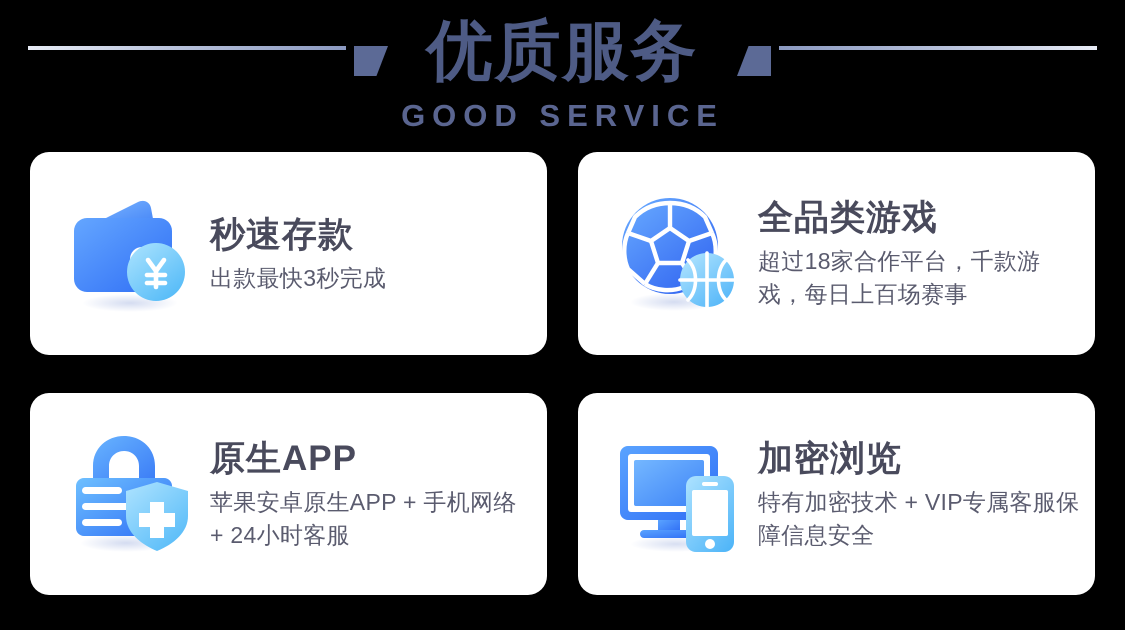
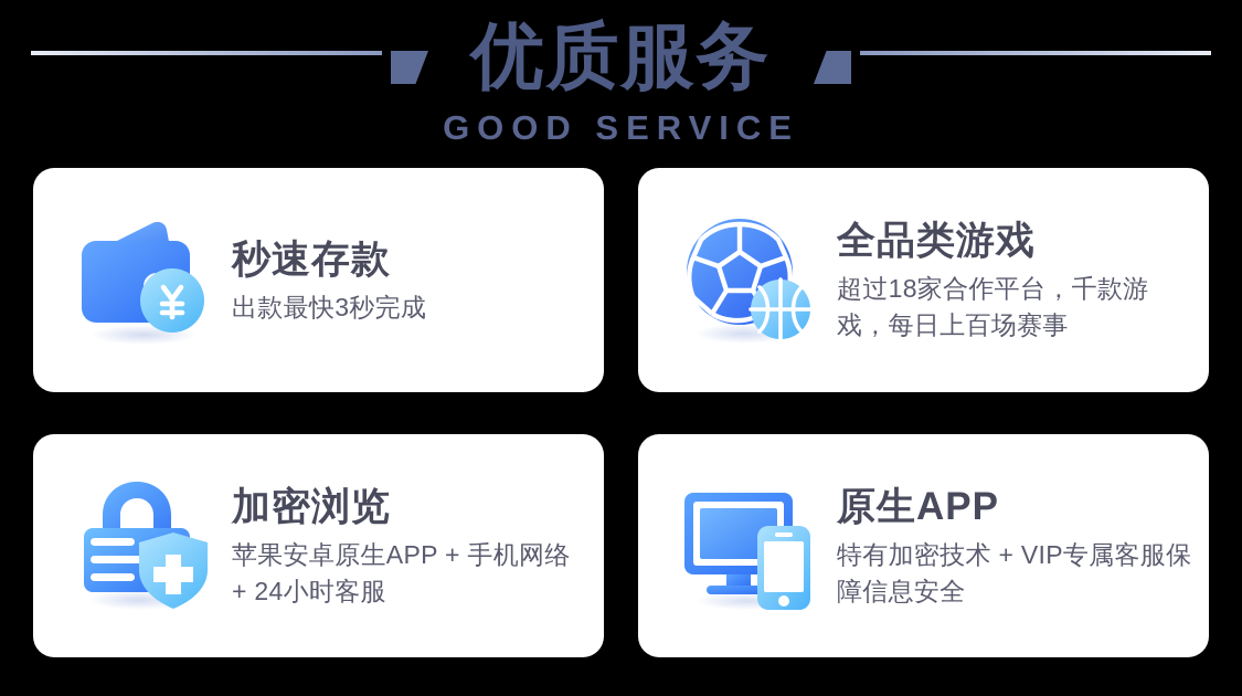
  优质服务
  GOOD SERVICE
  秒速存款
  出款最快3秒完成
  全品类游戏
  超过18家合作平台，千款游戏，每日上百场赛事
- 原生APP
+ 加密浏览
  苹果安卓原生APP + 手机网络 + 24小时客服
- 加密浏览
+ 原生APP
  特有加密技术 + VIP专属客服保障信息安全
